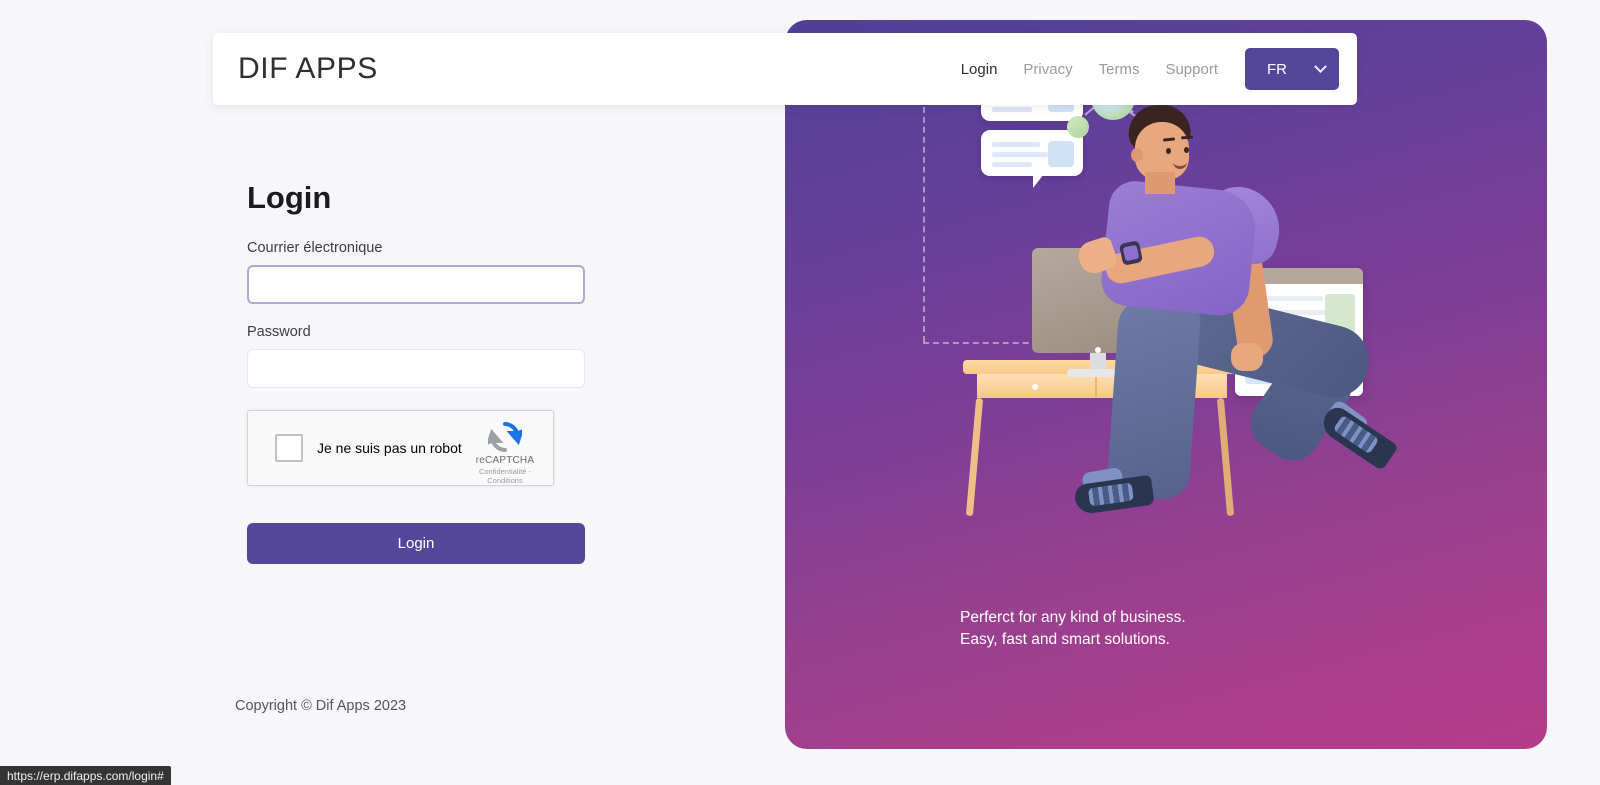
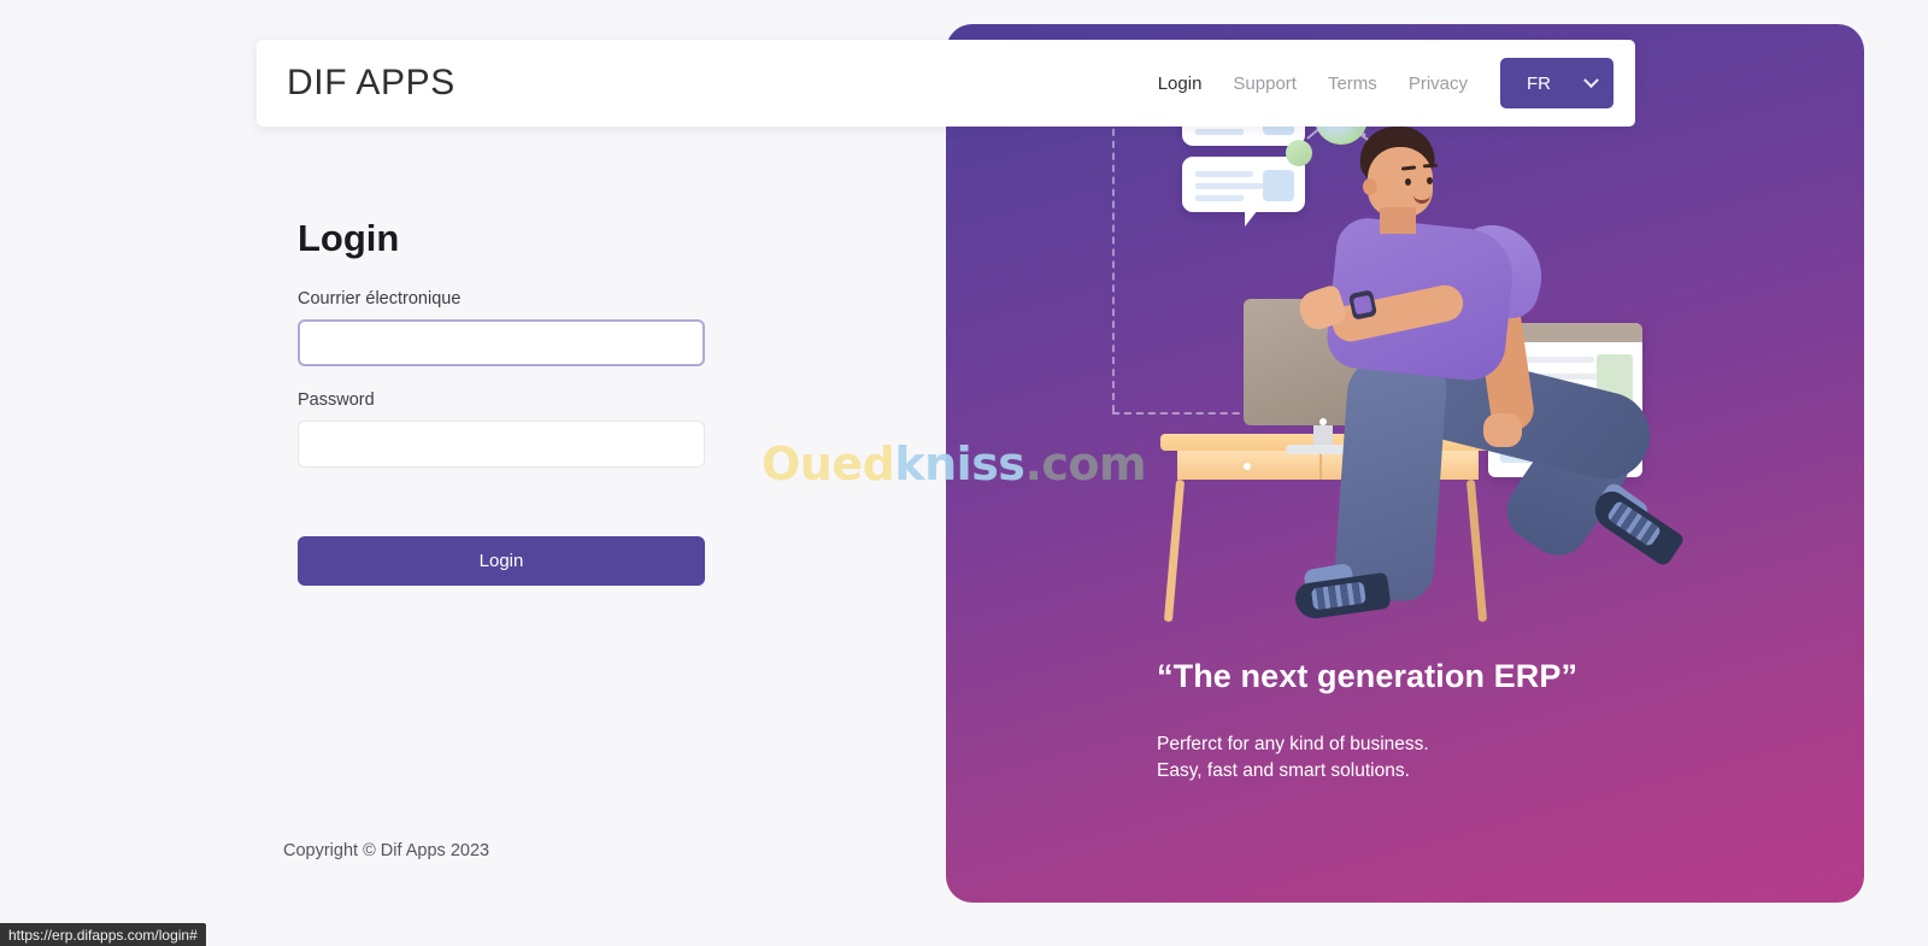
+ “The next generation ERP”
  Perferct for any kind of business.
  Easy, fast and smart solutions.
  DIF APPS
  Login
- Privacy
+ Support
  Terms
- Support
+ Privacy
  FR
  Login
  Courrier électronique
  Password
- Je ne suis pas un robot
- reCAPTCHA
- Confidentialité - Conditions
  Login
  Copyright © Dif Apps 2023
+ Ouedkniss.com
  https://erp.difapps.com/login#
